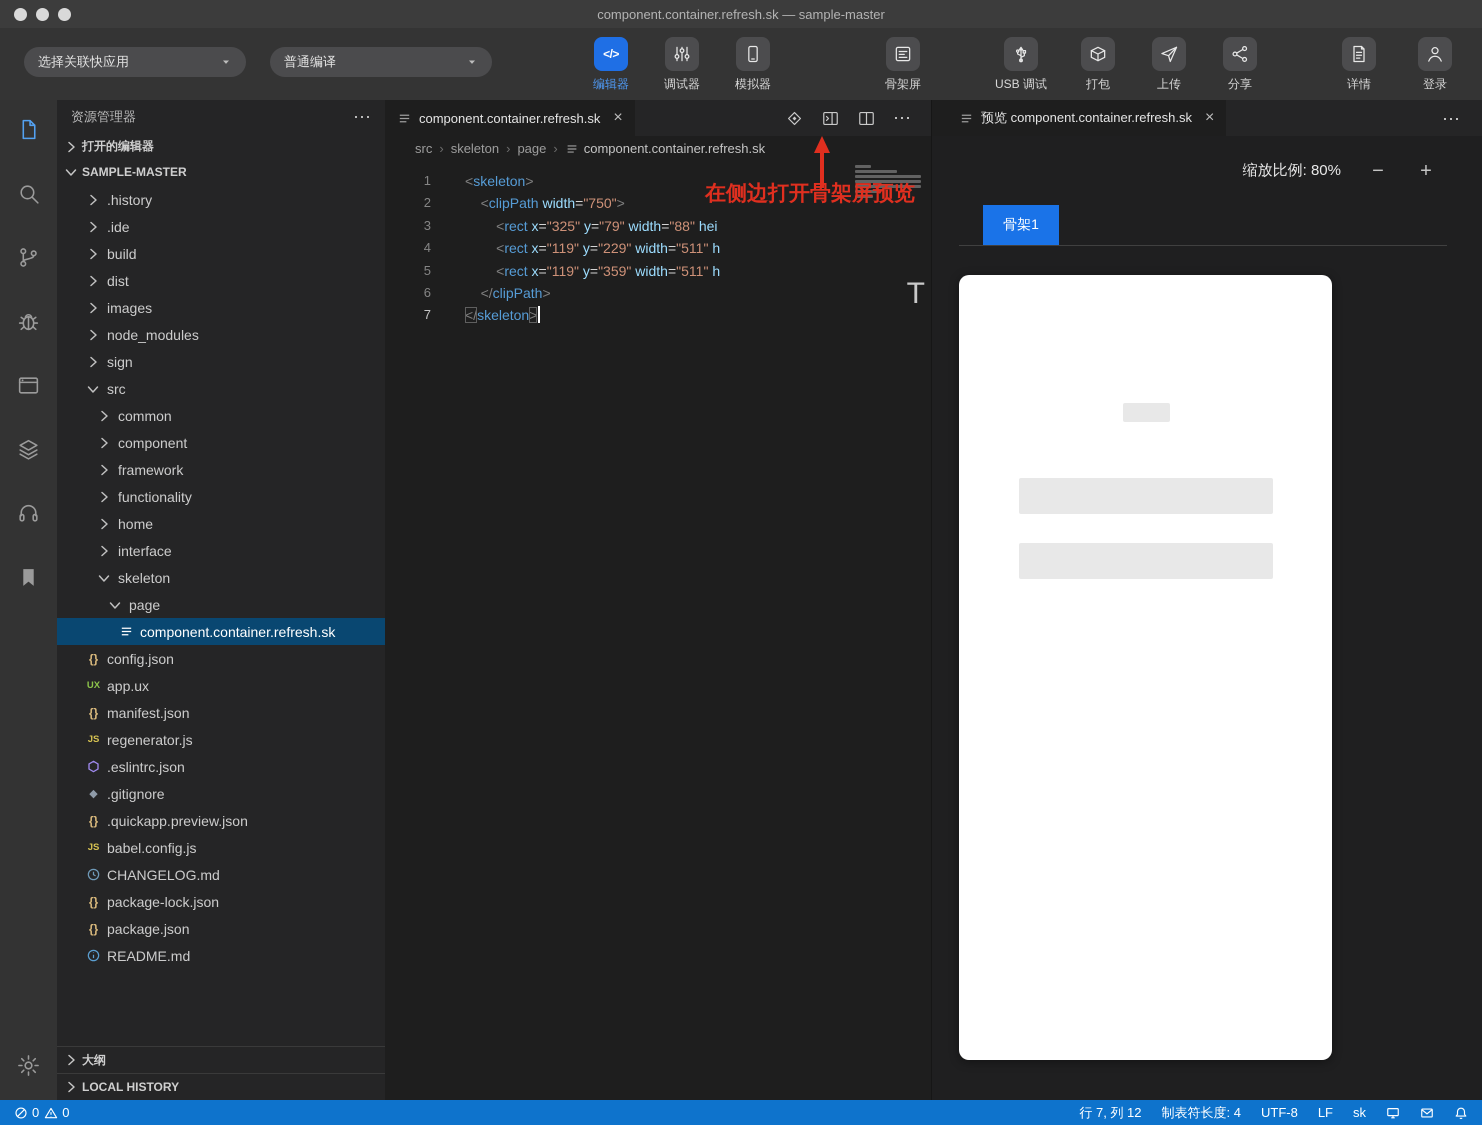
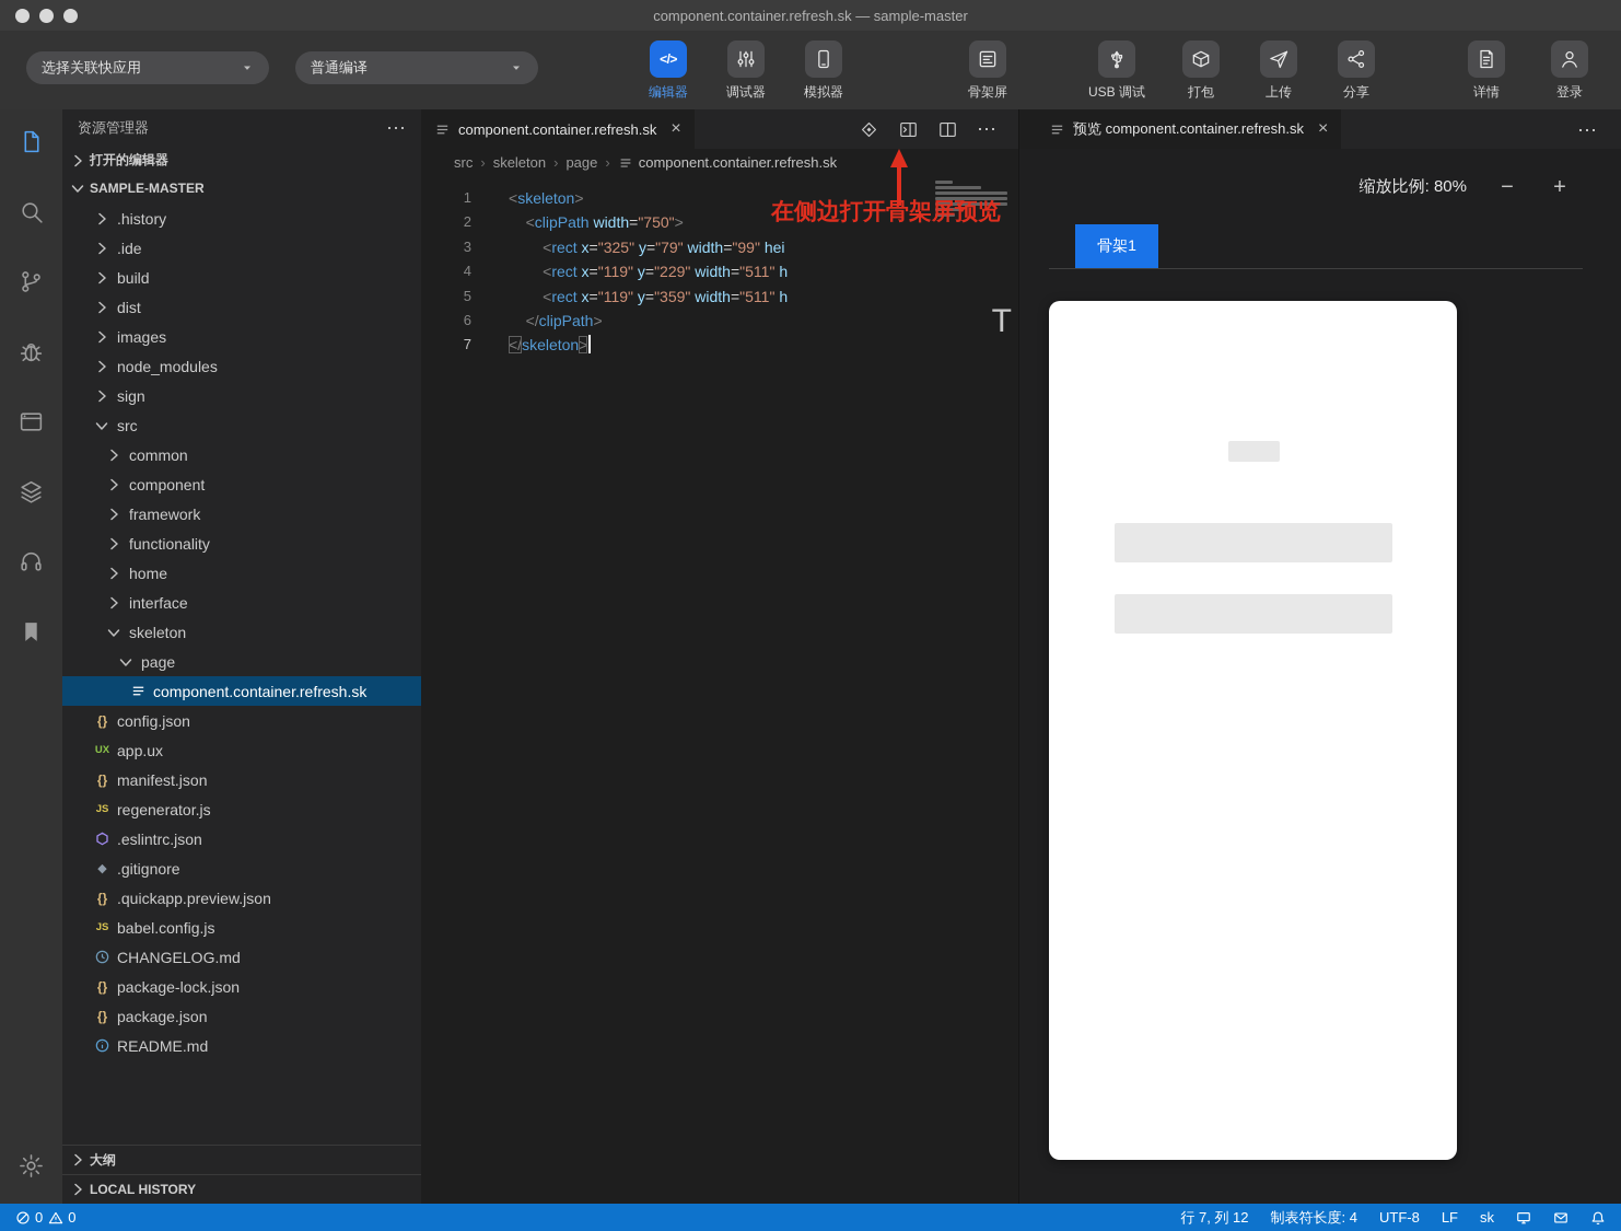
  component.container.refresh.sk — sample-master
  选择关联快应用
  普通编译
  </>
  编辑器
  调试器
  模拟器
  骨架屏
  USB 调试
  打包
  上传
  分享
  详情
  登录
  资源管理器
  ⋯
  打开的编辑器
  SAMPLE-MASTER
  .history
  .ide
  build
  dist
  images
  node_modules
  sign
  src
  common
  component
  framework
  functionality
  home
  interface
  skeleton
  page
  component.container.refresh.sk
  {}
  config.json
  UX
  app.ux
  {}
  manifest.json
  JS
  regenerator.js
  .eslintrc.json
  ◆
  .gitignore
  {}
  .quickapp.preview.json
  JS
  babel.config.js
  CHANGELOG.md
  {}
  package-lock.json
  {}
  package.json
  README.md
  大纲
  LOCAL HISTORY
  component.container.refresh.sk
  ×
  ⋯
  src
  ›
  skeleton
  ›
  page
  ›
  component.container.refresh.sk
  1
  <skeleton>
  2
  <clipPath width="750">
  3
- <rect x="325" y="79" width="88" hei
+ <rect x="325" y="79" width="99" hei
  4
  <rect x="119" y="229" width="511" h
  5
  <rect x="119" y="359" width="511" h
  6
  </clipPath>
  7
  </skeleton>
  T
  在侧边打开骨架屏预览
  预览 component.container.refresh.sk
  ×
  ⋯
  缩放比例: 80%
  −
  +
  骨架1
  0
  0
  行 7, 列 12
  制表符长度: 4
  UTF-8
  LF
  sk
